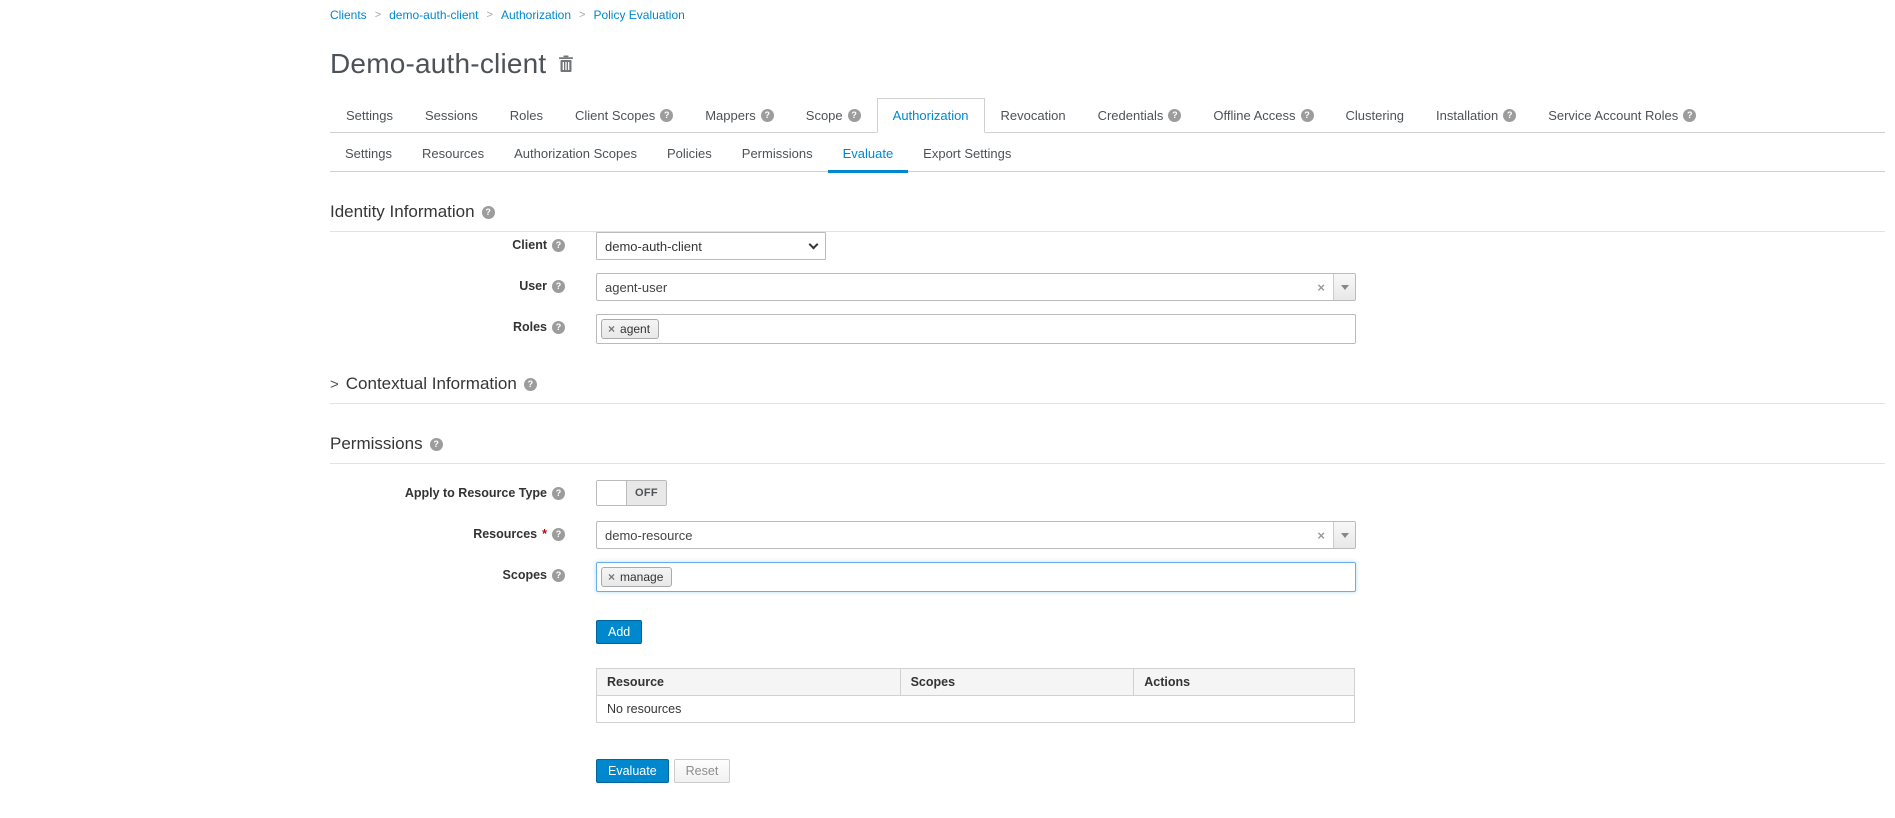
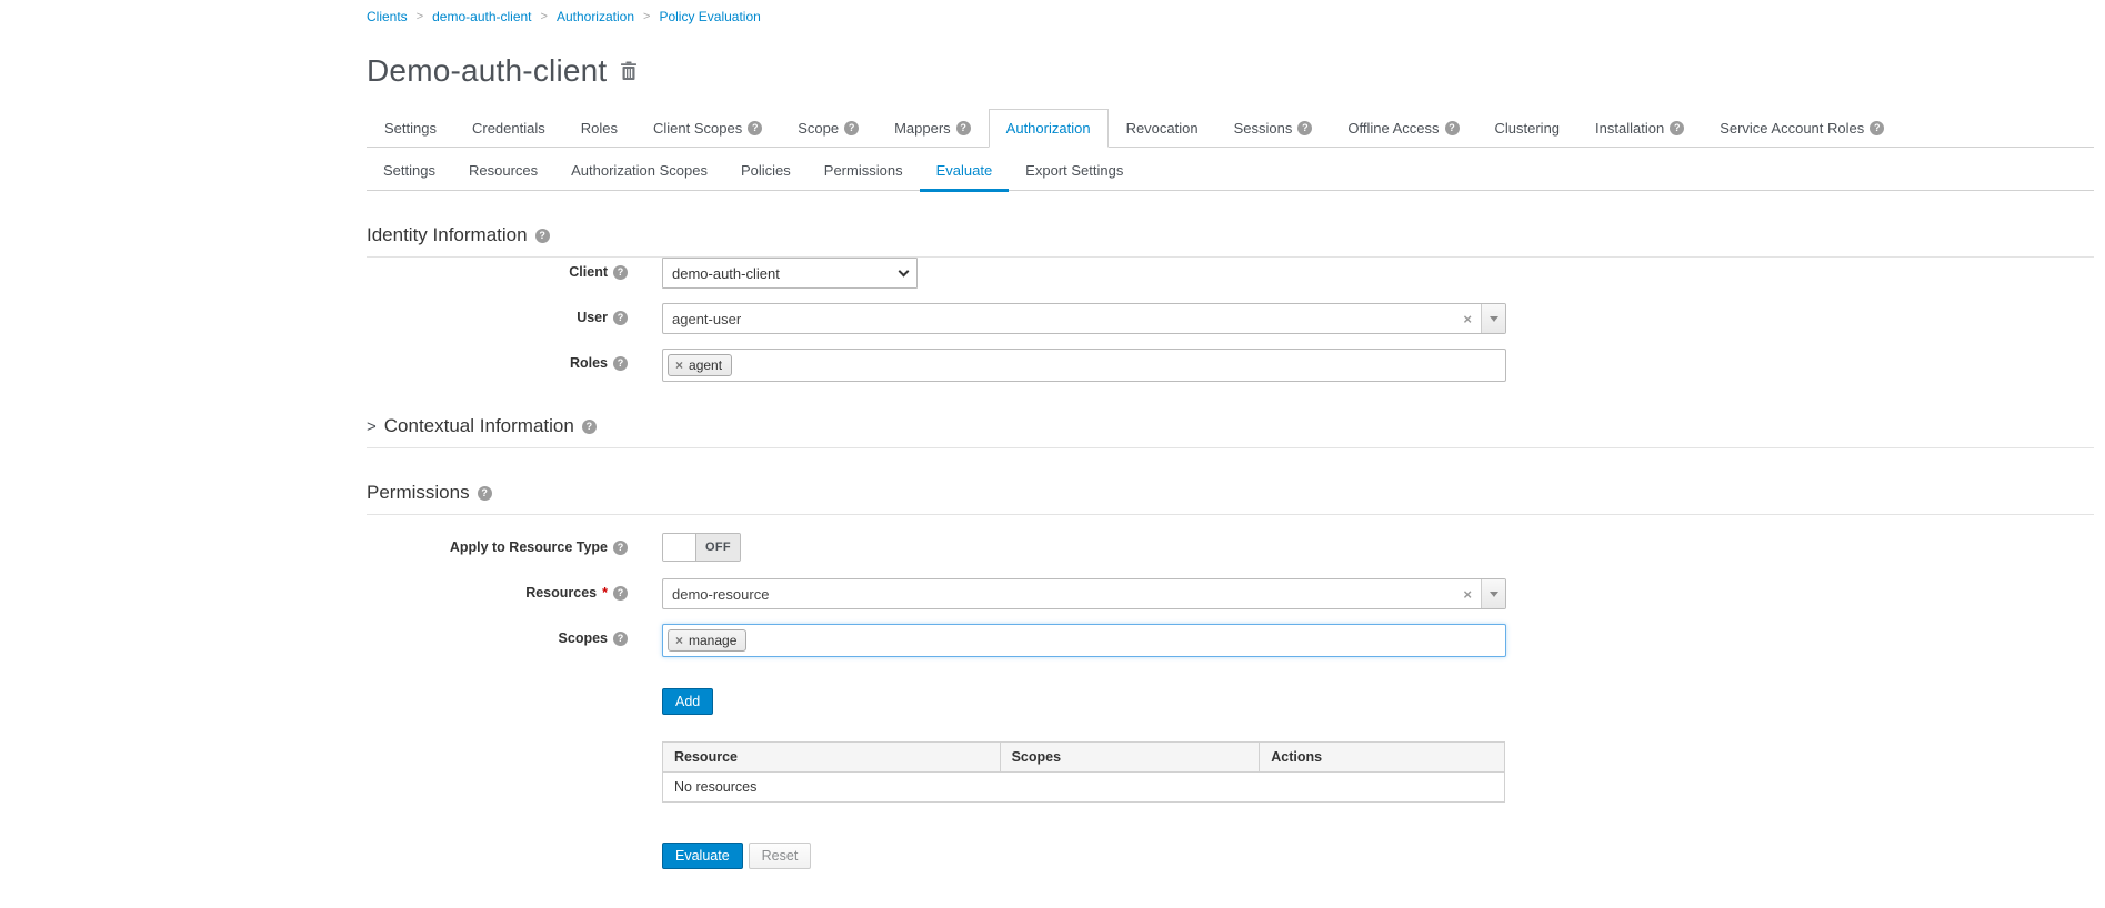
  Clients
  >
  demo-auth-client
  >
  Authorization
  >
  Policy Evaluation
  Demo-auth-client
  Settings
- Sessions
+ Credentials
  Roles
  Client Scopes
  ?
- Mappers
+ Scope
  ?
- Scope
+ Mappers
  ?
  Authorization
  Revocation
- Credentials
+ Sessions
  ?
  Offline Access
  ?
  Clustering
  Installation
  ?
  Service Account Roles
  ?
  Settings
  Resources
  Authorization Scopes
  Policies
  Permissions
  Evaluate
  Export Settings
  Identity Information
  ?
  Client
  ?
  demo-auth-client
  User
  ?
  agent-user
  ×
  Roles
  ?
  ×
  agent
  >
  Contextual Information
  ?
  Permissions
  ?
  Apply to Resource Type
  ?
  OFF
  Resources
  *
  ?
  demo-resource
  ×
  Scopes
  ?
  ×
  manage
  Add
  Resource	Scopes	Actions
  No resources
  Evaluate
  Reset
